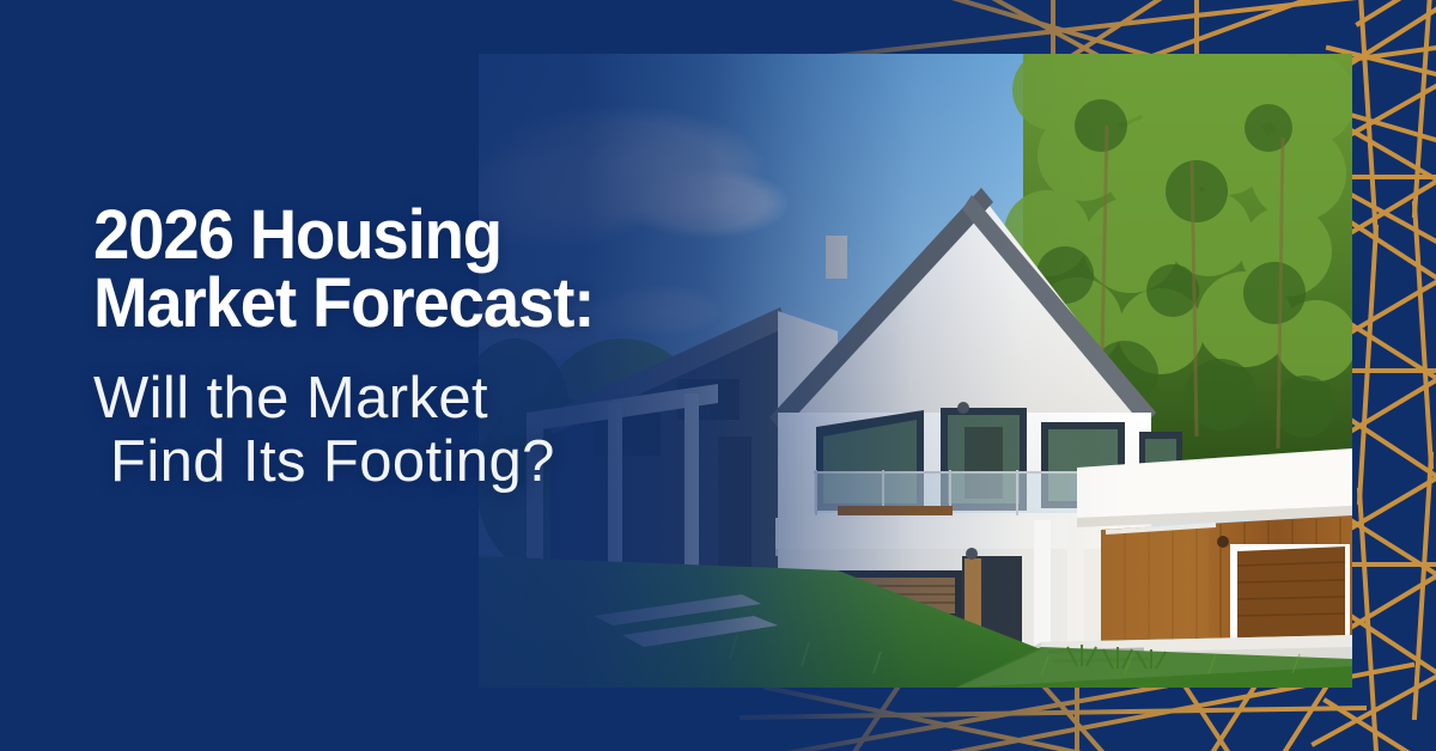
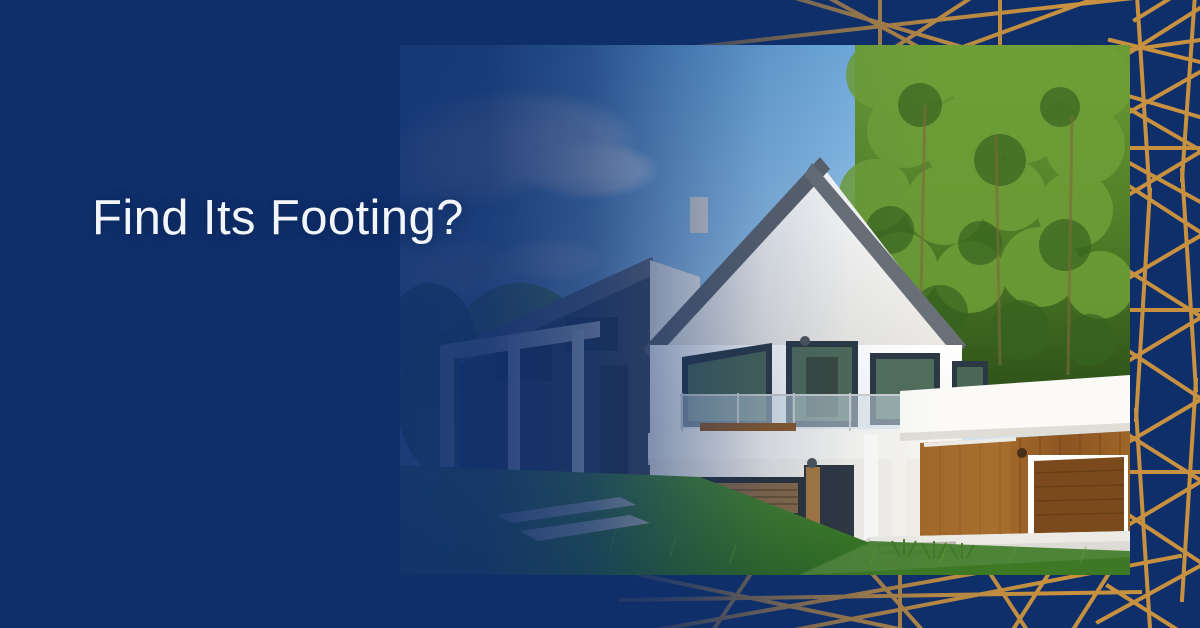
- 2026 Housing
- Market Forecast:
- Will the Market
  Find Its Footing?
